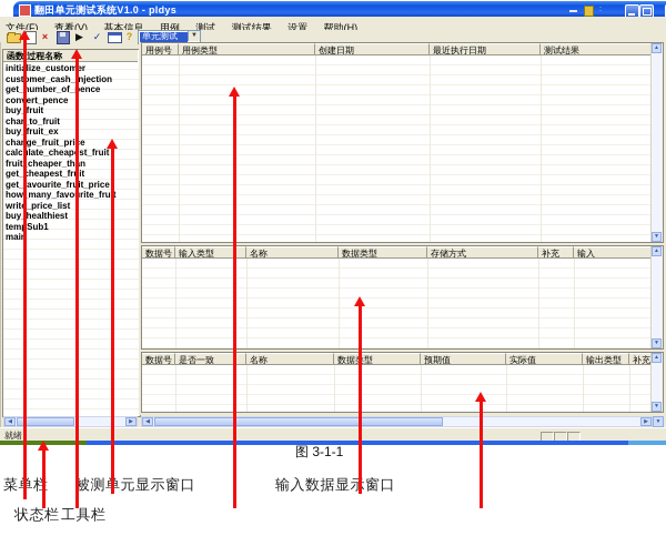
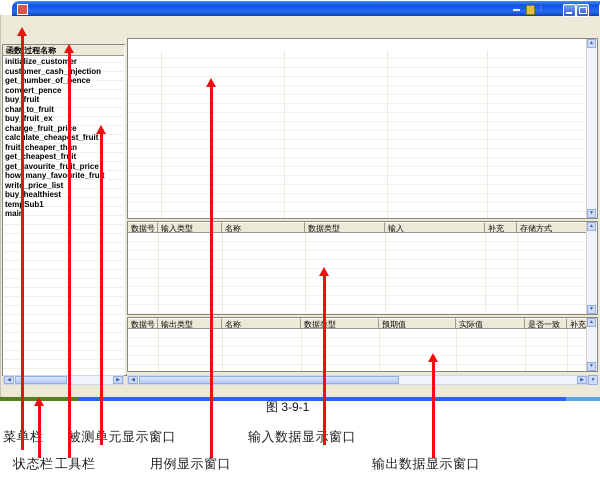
- 翻田单元测试系统V1.0 - pldys
- 文件(F) 查看(V) 基本信息 用例 测试 测试结果 设置 帮助(H)
- ×
- ▶
- ✓
- ?
- 单元测试
  函数过程名称
  initilize_customer
  cusmer_cash_njection
  get_umber_of_ence
  conert_pence
  buyfruit
  cha_to_fruit
  buyfruit_ex
  chage_fruit_prie
  calclate_cheapst_fruit
  fruitcheaper_thn
  get_heapest_frit
  get_avourite_frit_price
  howmany_favorite_frut
  writ_price_list
  buyhealthiest
  temSub1
  mai
- 用例号
- 用例类型
- 创建日期
- 最近执行日期
- 测试结果
  数据号
  输入类型
  名称
  数据类型
- 存储方式
+ 输入
  补充
- 输入
+ 存储方式
  数据号
- 是否一致
+ 输出类型
  名称
  数据型
  预期值
  实际值
- 输出类型
+ 是否一致
  补充
- 就绪
- 图 3-1-1
+ 图 3-9-1
  被测元显示窗口
  输入数据显窗口
  状态栏
  工具栏
+ 用例显示窗口
+ 输出数据显示窗口
